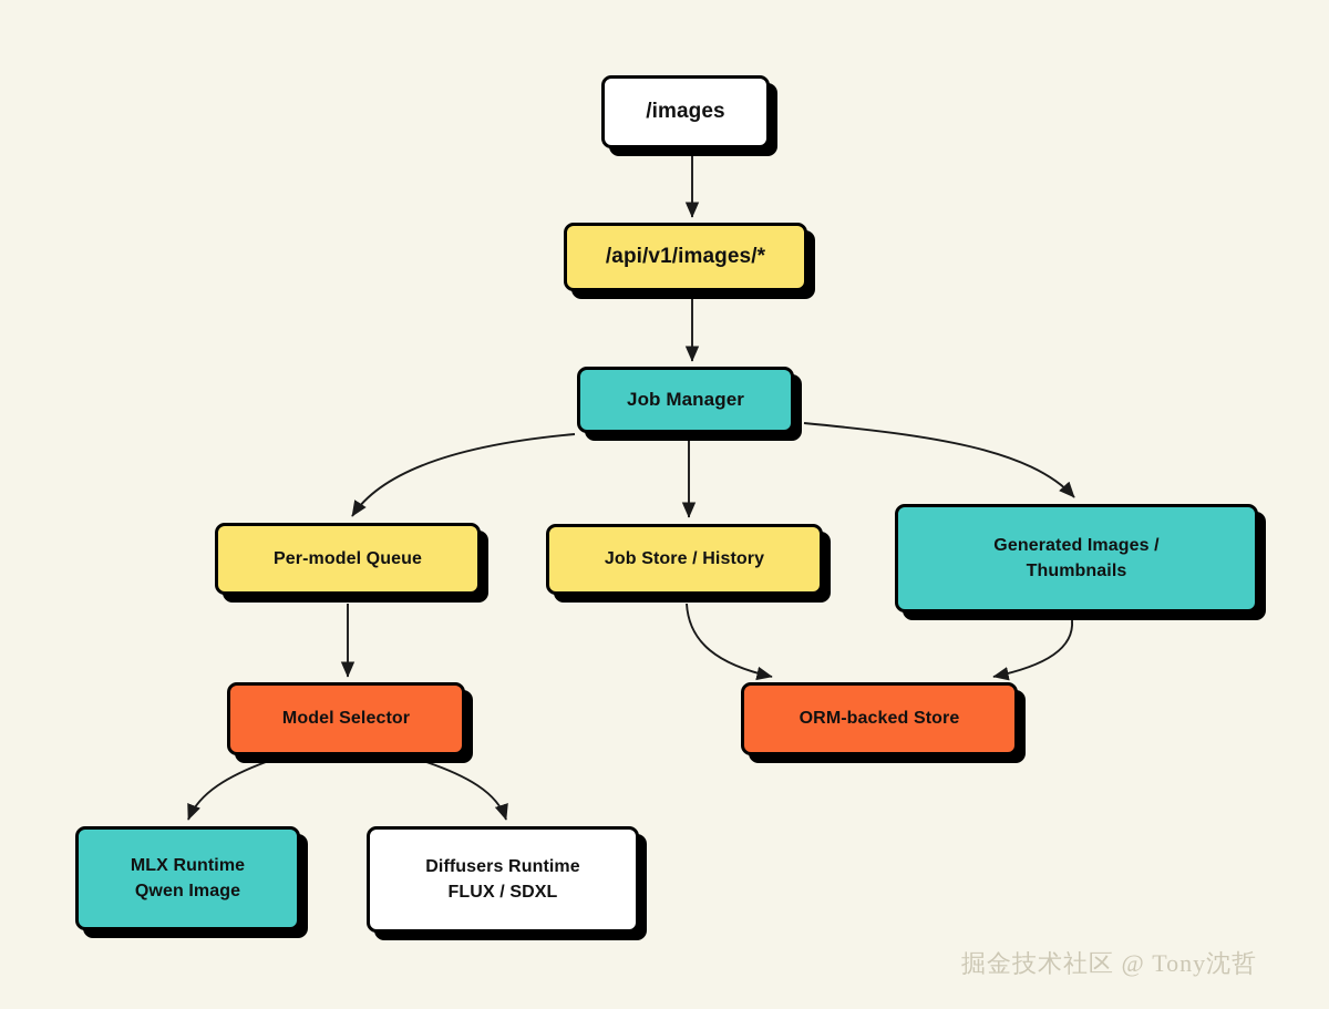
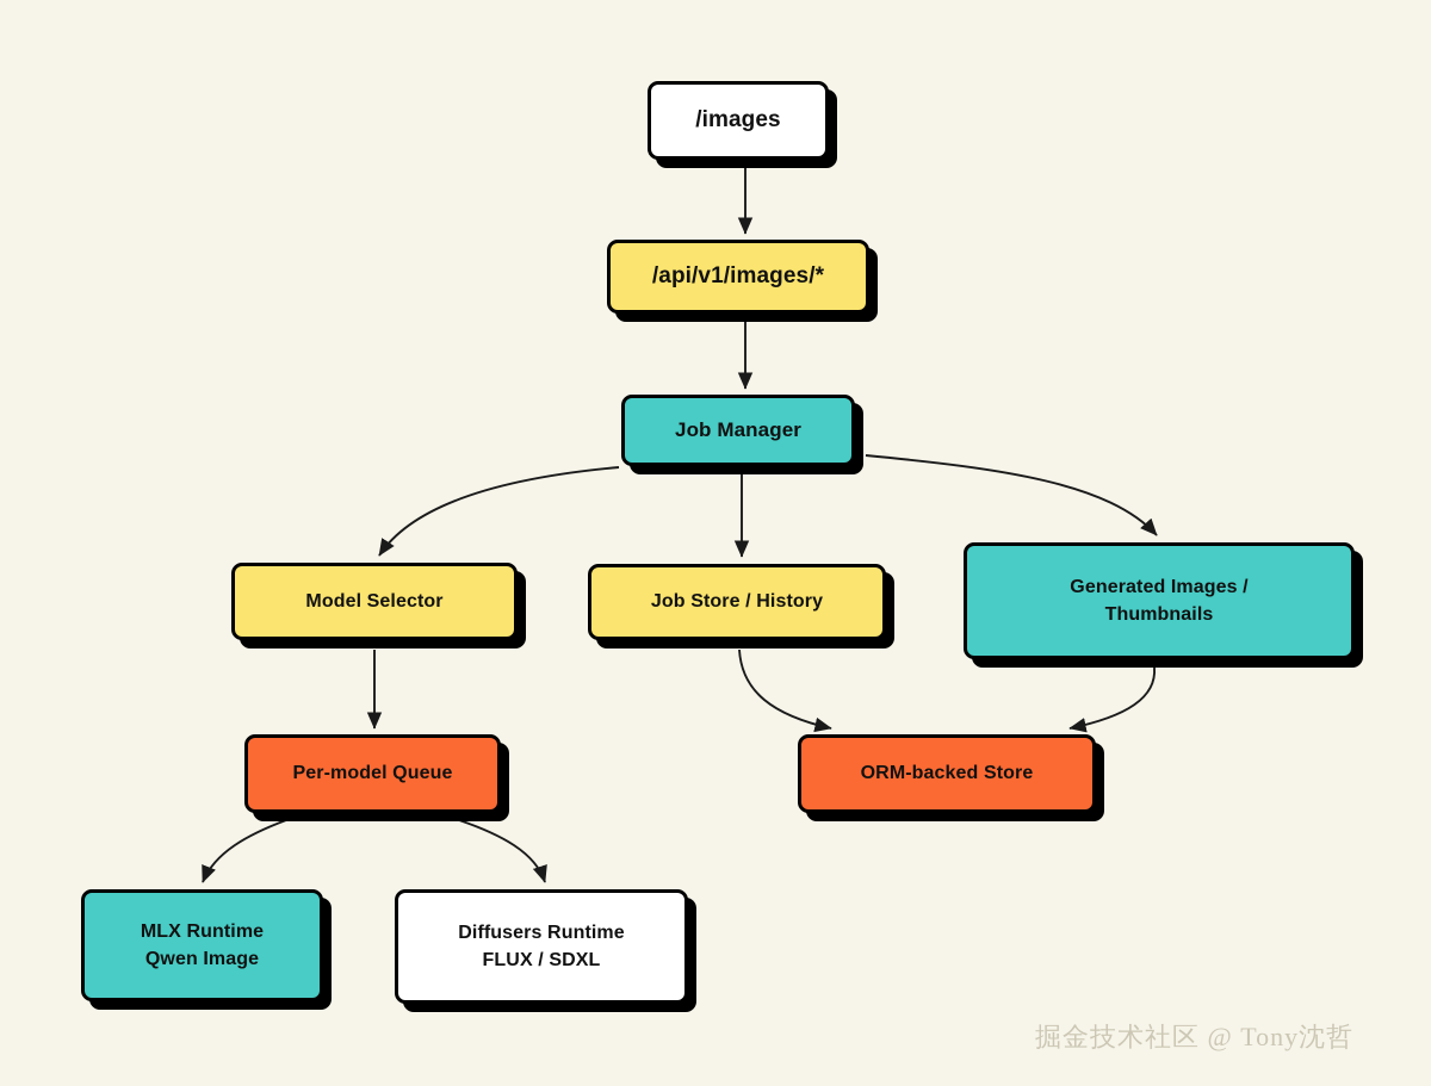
  /images
  /api/v1/images/*
  Job Manager
- Per-model Queue
+ Model Selector
  Job Store / History
  Generated Images /
  Thumbnails
- Model Selector
+ Per-model Queue
  ORM-backed Store
  MLX Runtime
  Qwen Image
  Diffusers Runtime
  FLUX / SDXL
  掘金技术社区 @ Tony沈哲
